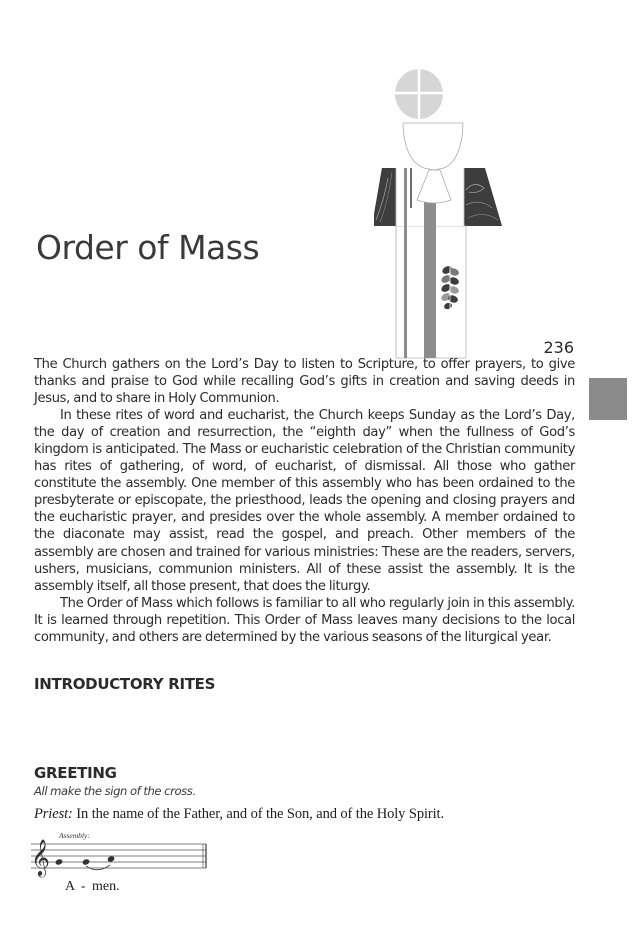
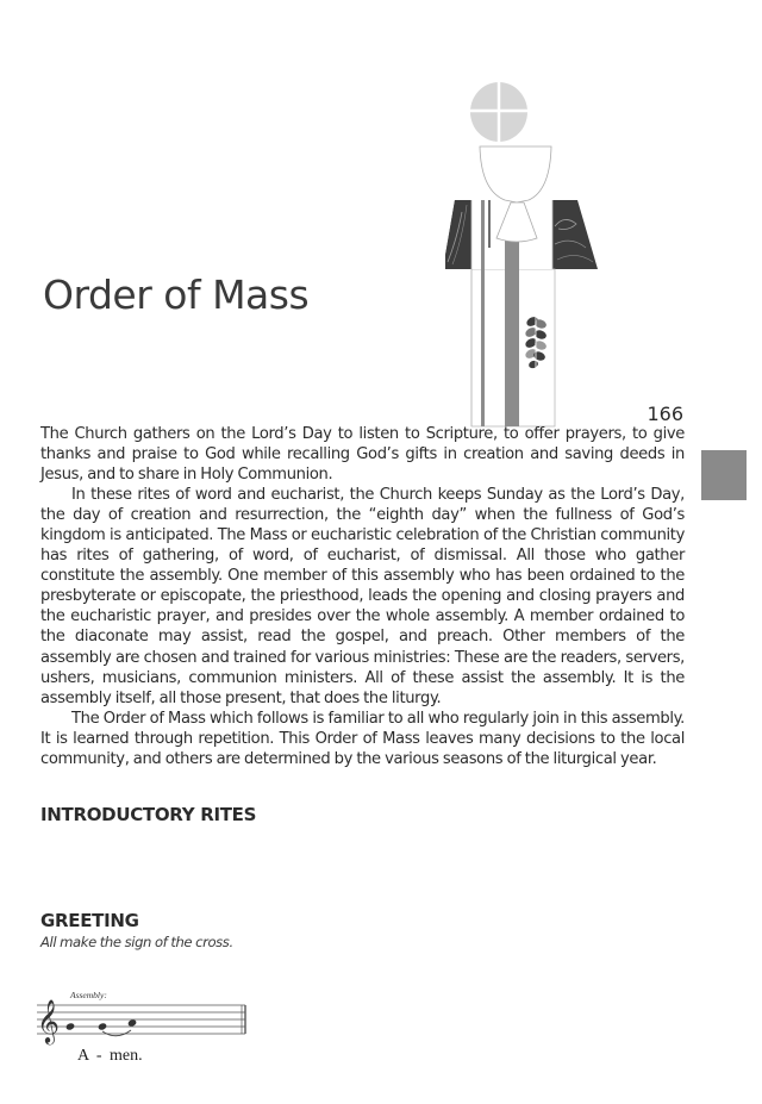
  Order of Mass
- 236
+ 166
  The Church gathers on the Lord’s Day to listen to Scripture, to offer prayers, to give thanks and praise to God while recalling God’s gifts in creation and saving deeds in Jesus, and to share in Holy Communion.
  In these rites of word and eucharist, the Church keeps Sunday as the Lord’s Day, the day of creation and resurrection, the “eighth day” when the fullness of God’s kingdom is anticipated. The Mass or eucharistic celebration of the Christian community has rites of gathering, of word, of eucharist, of dismissal. All those who gather constitute the assembly. One member of this assembly who has been ordained to the presbyterate or episcopate, the priesthood, leads the opening and closing prayers and the eucharistic prayer, and presides over the whole assembly. A member ordained to the diaconate may assist, read the gospel, and preach. Other members of the assembly are chosen and trained for various ministries: These are the readers, servers, ushers, musicians, communion ministers. All of these assist the assembly. It is the assembly itself, all those present, that does the liturgy.
  The Order of Mass which follows is familiar to all who regularly join in this assembly. It is learned through repetition. This Order of Mass leaves many decisions to the local community, and others are determined by the various seasons of the liturgical year.
  INTRODUCTORY RITES
  GREETING
  All make the sign of the cross.
- Priest: In the name of the Father, and of the Son, and of the Holy Spirit.
  Assembly:
  𝄞
  A - men.
